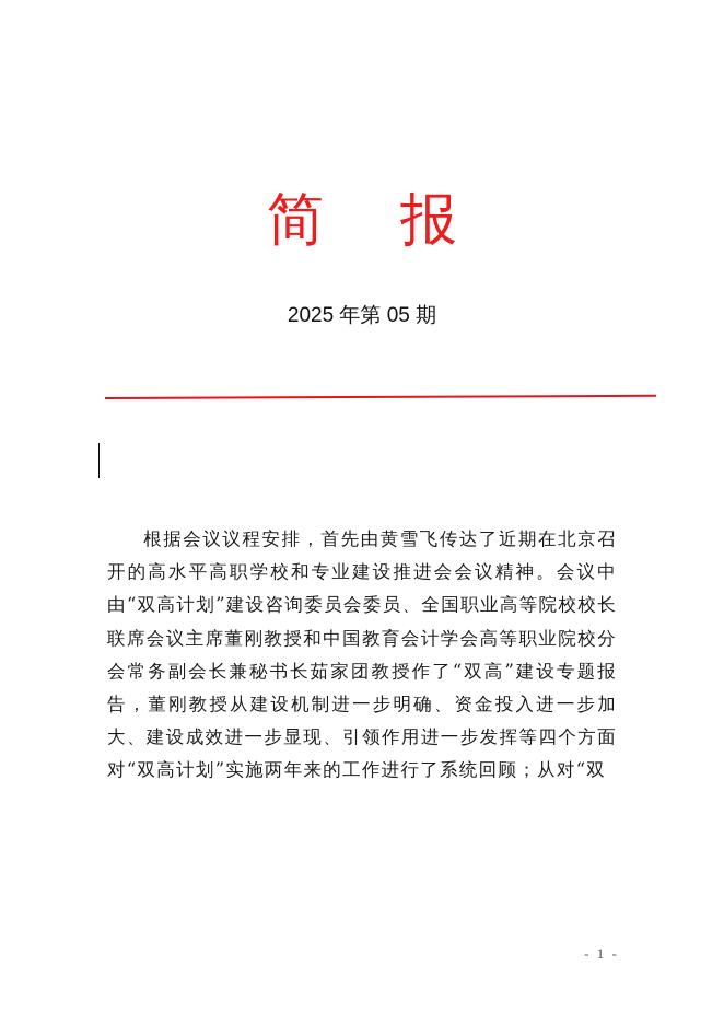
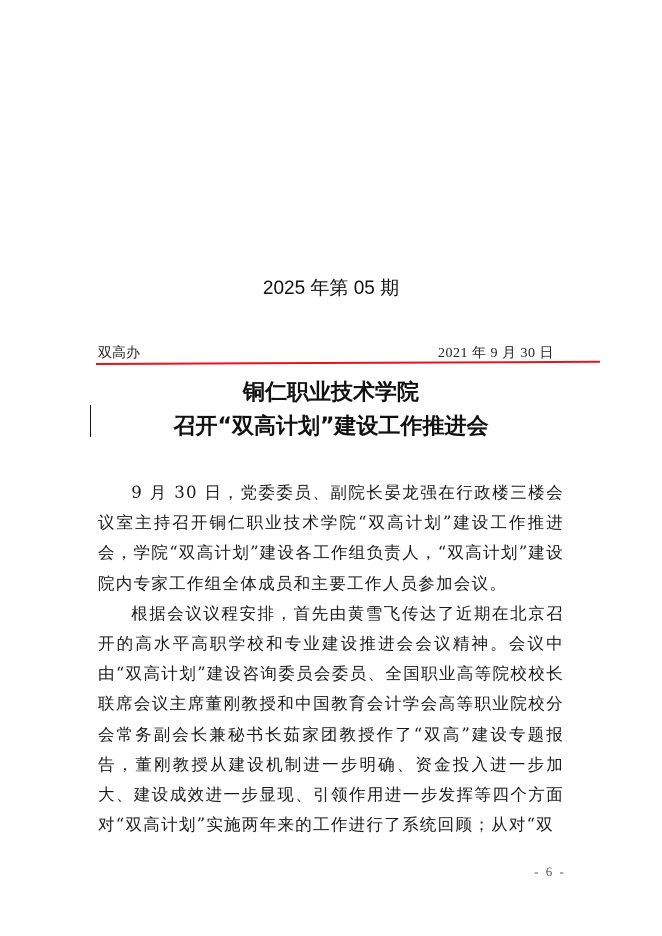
- 简 报
  2025 年第 05 期
+ 双高办
+ 2021 年 9 月 30 日
+ 铜仁职业技术学院
+ 召开“双高计划”建设工作推进会
+ 9 月 30 日，党委委员、副院长晏龙强在行政楼三楼会议室主持召开铜仁职业技术学院“双高计划”建设工作推进会，学院“双高计划”建设各工作组负责人，“双高计划”建设院内专家工作组全体成员和主要工作人员参加会议。
  根据会议议程安排，首先由黄雪飞传达了近期在北京召开的高水平高职学校和专业建设推进会会议精神。会议中由“双高计划”建设咨询委员会委员、全国职业高等院校校长联席会议主席董刚教授和中国教育会计学会高等职业院校分会常务副会长兼秘书长茹家团教授作了“双高”建设专题报告，董刚教授从建设机制进一步明确、资金投入进一步加大、建设成效进一步显现、引领作用进一步发挥等四个方面对“双高计划”实施两年来的工作进行了系统回顾；从对“双
- - 1 -
+ - 6 -
